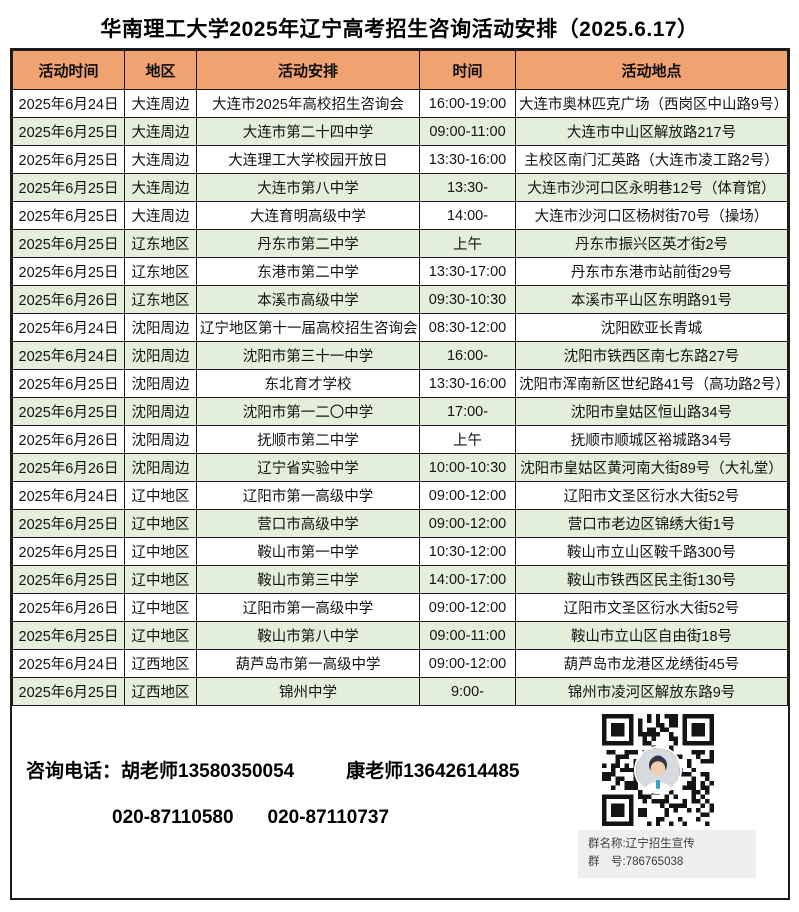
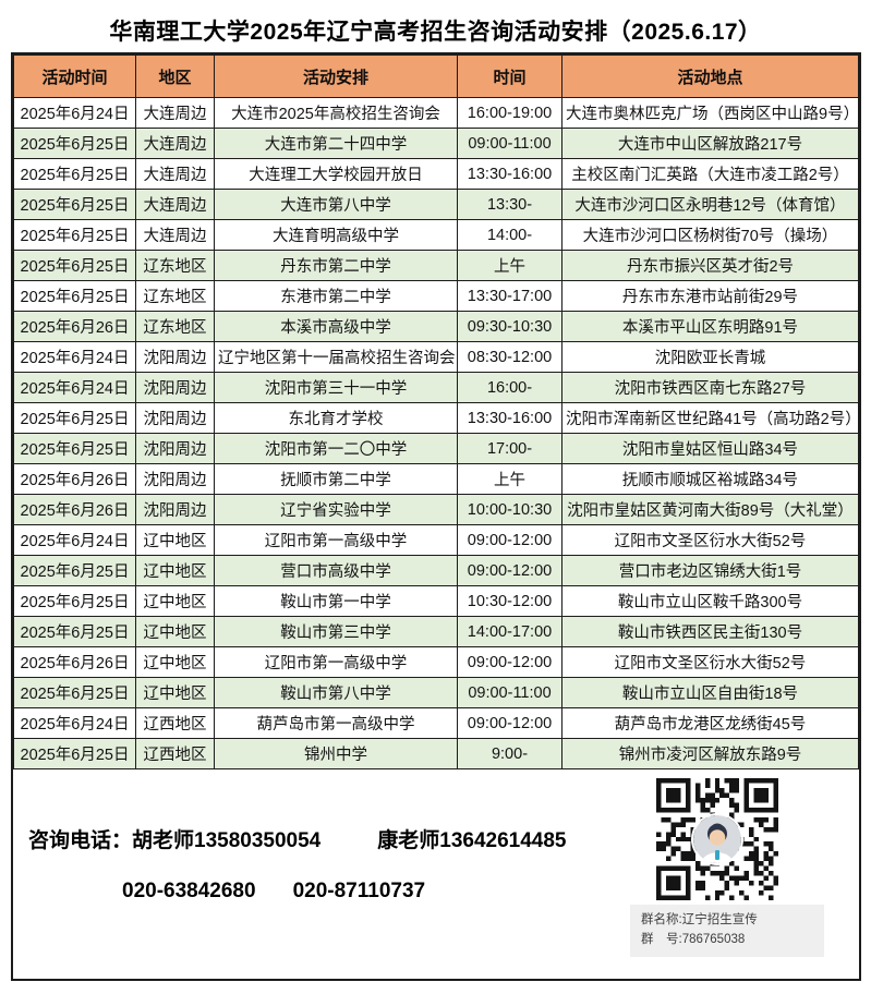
  华南理工大学2025年辽宁高考招生咨询活动安排（2025.6.17）
  活动时间	地区	活动安排	时间	活动地点
  2025年6月24日	大连周边	大连市2025年高校招生咨询会	16:00-19:00	大连市奥林匹克广场（西岗区中山路9号）
  2025年6月25日	大连周边	大连市第二十四中学	09:00-11:00	大连市中山区解放路217号
  2025年6月25日	大连周边	大连理工大学校园开放日	13:30-16:00	主校区南门汇英路（大连市凌工路2号）
  2025年6月25日	大连周边	大连市第八中学	13:30-	大连市沙河口区永明巷12号（体育馆）
  2025年6月25日	大连周边	大连育明高级中学	14:00-	大连市沙河口区杨树街70号（操场）
  2025年6月25日	辽东地区	丹东市第二中学	上午	丹东市振兴区英才街2号
  2025年6月25日	辽东地区	东港市第二中学	13:30-17:00	丹东市东港市站前街29号
  2025年6月26日	辽东地区	本溪市高级中学	09:30-10:30	本溪市平山区东明路91号
  2025年6月24日	沈阳周边	辽宁地区第十一届高校招生咨询会	08:30-12:00	沈阳欧亚长青城
  2025年6月24日	沈阳周边	沈阳市第三十一中学	16:00-	沈阳市铁西区南七东路27号
  2025年6月25日	沈阳周边	东北育才学校	13:30-16:00	沈阳市浑南新区世纪路41号（高功路2号）
  2025年6月25日	沈阳周边	沈阳市第一二〇中学	17:00-	沈阳市皇姑区恒山路34号
  2025年6月26日	沈阳周边	抚顺市第二中学	上午	抚顺市顺城区裕城路34号
  2025年6月26日	沈阳周边	辽宁省实验中学	10:00-10:30	沈阳市皇姑区黄河南大街89号（大礼堂）
  2025年6月24日	辽中地区	辽阳市第一高级中学	09:00-12:00	辽阳市文圣区衍水大街52号
  2025年6月25日	辽中地区	营口市高级中学	09:00-12:00	营口市老边区锦绣大街1号
  2025年6月25日	辽中地区	鞍山市第一中学	10:30-12:00	鞍山市立山区鞍千路300号
  2025年6月25日	辽中地区	鞍山市第三中学	14:00-17:00	鞍山市铁西区民主街130号
  2025年6月26日	辽中地区	辽阳市第一高级中学	09:00-12:00	辽阳市文圣区衍水大街52号
  2025年6月25日	辽中地区	鞍山市第八中学	09:00-11:00	鞍山市立山区自由街18号
  2025年6月24日	辽西地区	葫芦岛市第一高级中学	09:00-12:00	葫芦岛市龙港区龙绣街45号
  2025年6月25日	辽西地区	锦州中学	9:00-	锦州市凌河区解放东路9号
  咨询电话：胡老师13580350054 康老师13642614485
- 020-87110580 020-87110737
+ 020-63842680 020-87110737
  群名称:辽宁招生宣传
  群 号:786765038
